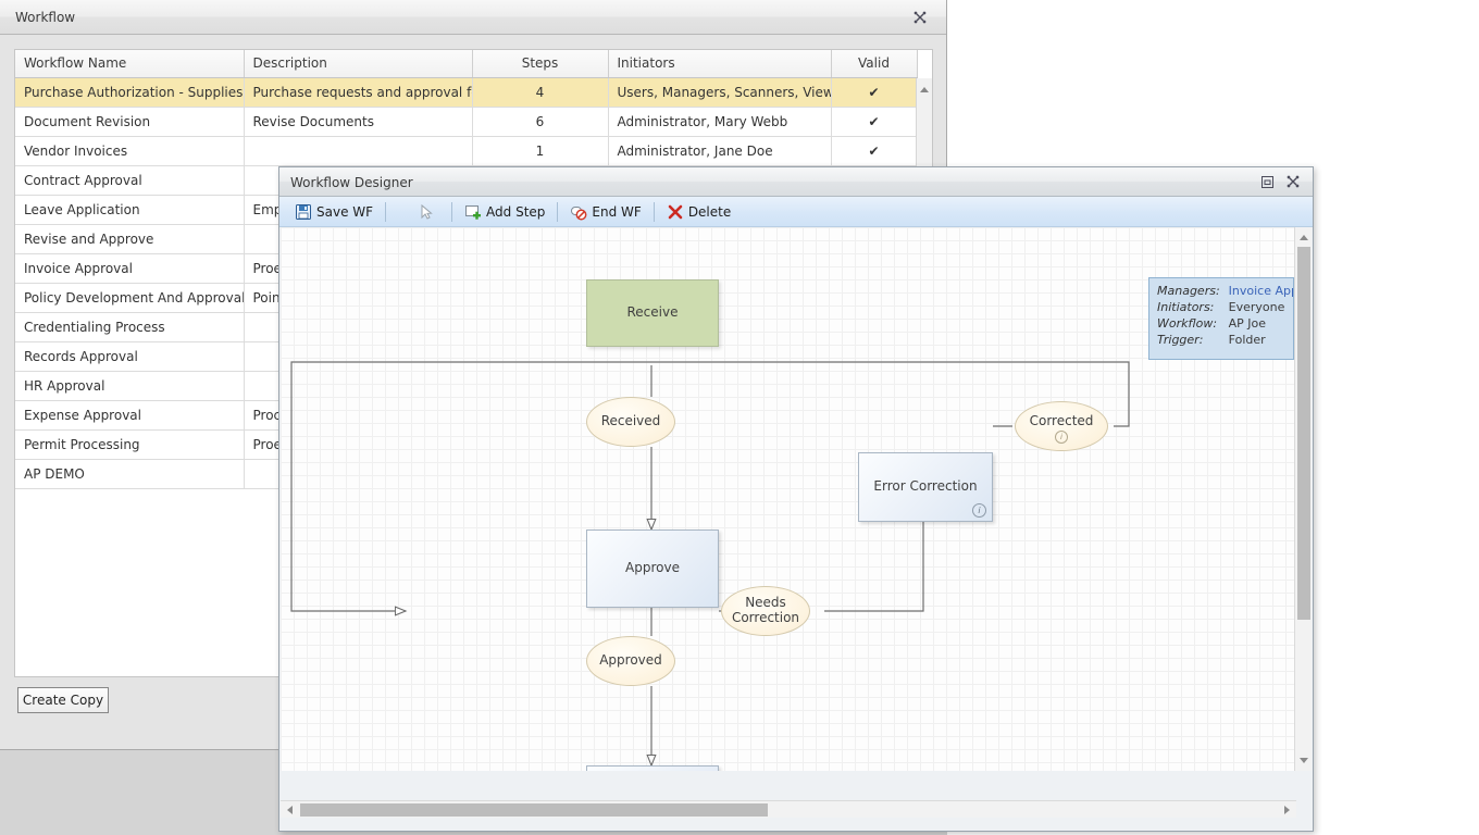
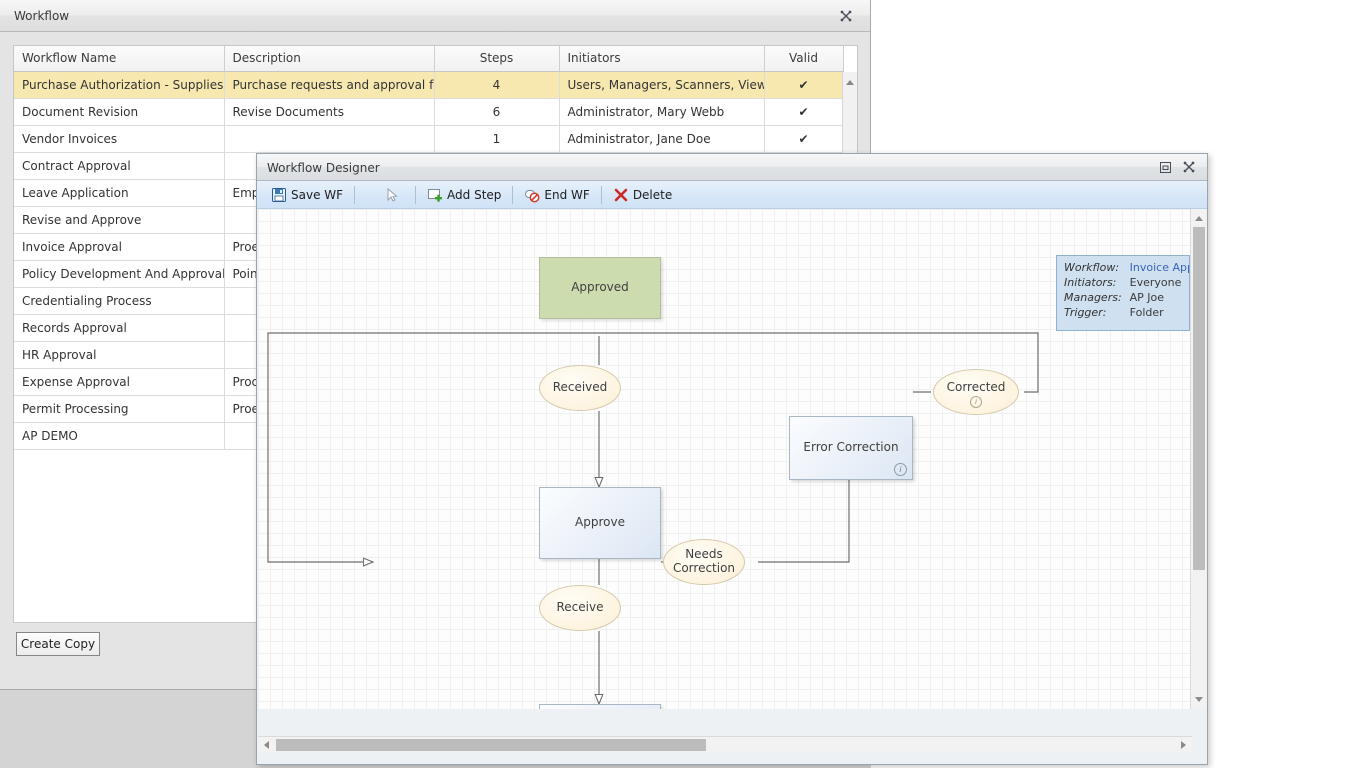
  Workflow
  Workflow Name	Description	Steps	Initiators	Valid
  Purchase Authorization - Supplies	Purchase requests and approval f	4	Users, Managers, Scanners, View	✔
  Document Revision	Revise Documents	6	Administrator, Mary Webb	✔
  Vendor Invoices		1	Administrator, Jane Doe	✔
  Contract Approval
  Leave Application	Em
  Revise and Approve
  Invoice Approval	Pro
  Policy Development And Approval	Poin
  Credentialing Process
  Records Approval
  HR Approval
  Expense Approval	Proc
  Permit Processing	Pro
  AP DEMO
  Create Copy
  Workflow Designer
  Save WF
  Add Step
  End WF
  Delete
- Receive
+ Approved
  Received
  Approve
- Approved
+ Receive
  Needs Correction
  Error Correction
  i
  Corrected
  i
- Managers:	Invoice Ap
+ Workflow:	Invoice Ap
  Initiators:	Everyone
- Workflow:	AP Joe
+ Managers:	AP Joe
  Trigger:	Folder
